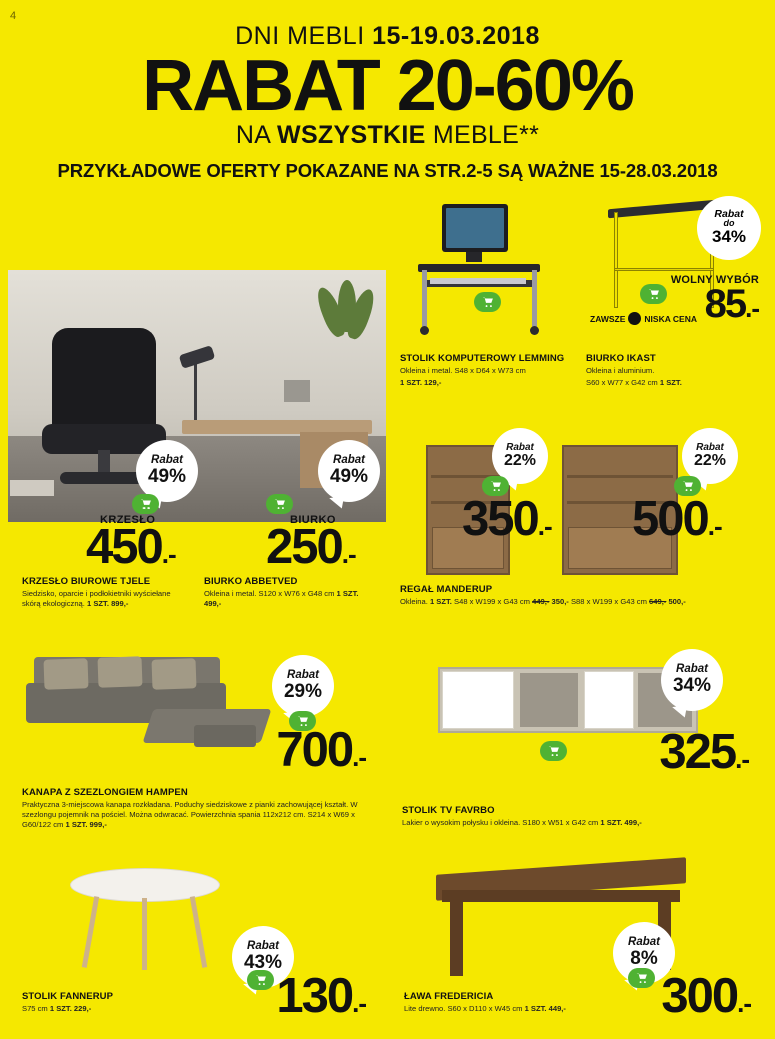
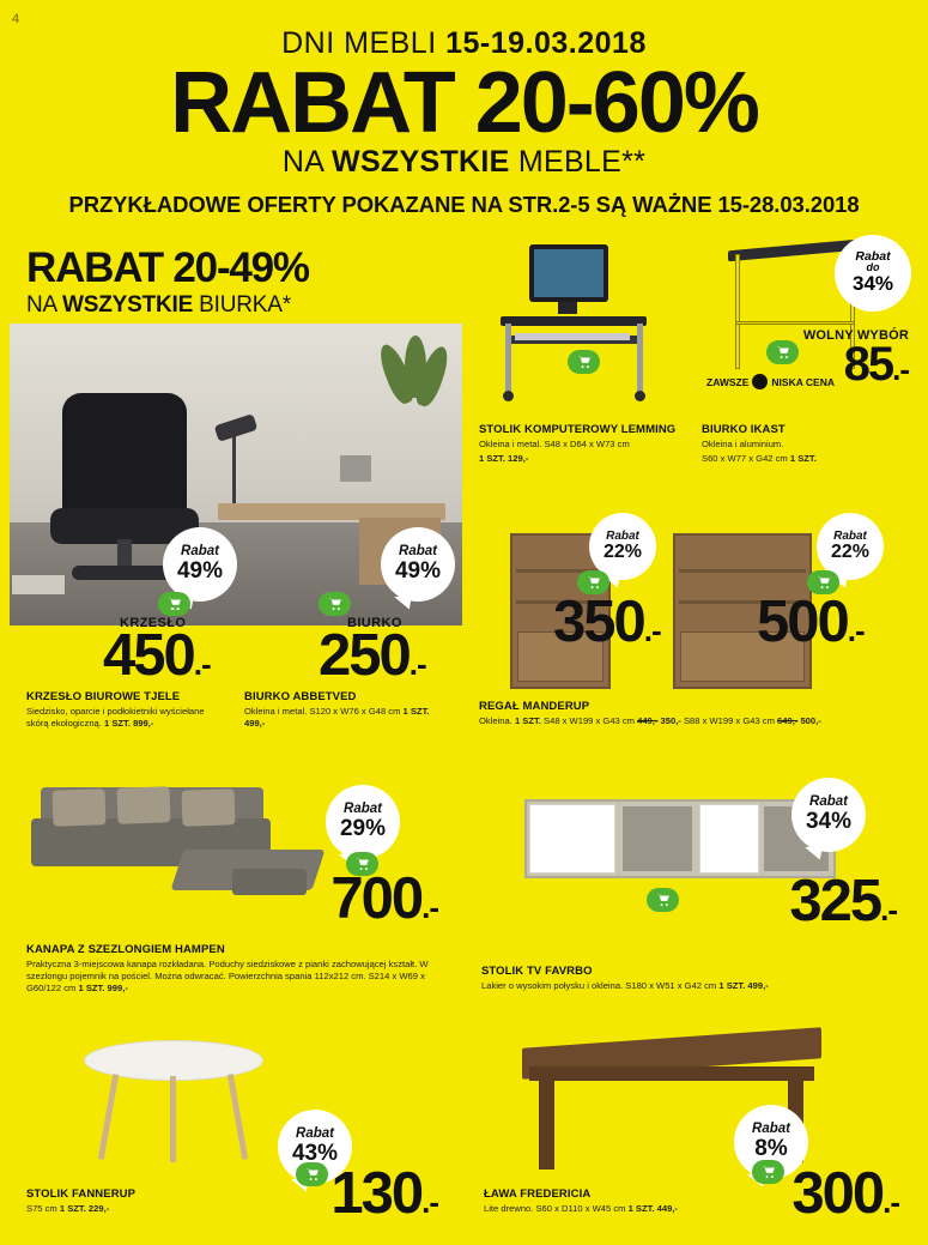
  4
  DNI MEBLI 15-19.03.2018
  RABAT 20-60%
  NA WSZYSTKIE MEBLE**
  PRZYKŁADOWE OFERTY POKAZANE NA STR.2-5 SĄ WAŻNE 15-28.03.2018
+ RABAT 20-49%
+ NA WSZYSTKIE BIURKA*
  Rabat
  49%
  Rabat
  49%
  KRZESŁO
  BIURKO
  450.-
  250.-
  KRZESŁO BIUROWE TJELE
  Siedzisko, oparcie i podłokietniki wyściełane skórą ekologiczną. 1 SZT. 899,-
  BIURKO ABBETVED
  Okleina i metal. S120 x W76 x G48 cm 1 SZT. 499,-
  Rabat
  do
  34%
  WOLNY WYBÓR
  85.-
  ZAWSZE
  NISKA CENA
  STOLIK KOMPUTEROWY LEMMING
  Okleina i metal. S48 x D64 x W73 cm
  1 SZT. 129,-
  BIURKO IKAST
  Okleina i aluminium.
  S60 x W77 x G42 cm 1 SZT.
  Rabat
  22%
  Rabat
  22%
  350.-
  500.-
  REGAŁ MANDERUP
  Okleina. 1 SZT. S48 x W199 x G43 cm 449,- 350,- S88 x W199 x G43 cm 649,- 500,-
  Rabat
  29%
  700.-
  KANAPA Z SZEZLONGIEM HAMPEN
  Praktyczna 3-miejscowa kanapa rozkładana. Poduchy siedziskowe z pianki zachowującej kształt. W szezlongu pojemnik na pościel. Można odwracać. Powierzchnia spania 112x212 cm. S214 x W69 x G60/122 cm 1 SZT. 999,-
  Rabat
  34%
  325.-
  STOLIK TV FAVRBO
  Lakier o wysokim połysku i okleina. S180 x W51 x G42 cm 1 SZT. 499,-
  Rabat
  43%
  130.-
  STOLIK FANNERUP
  S75 cm 1 SZT. 229,-
  Rabat
  8%
  300.-
  ŁAWA FREDERICIA
  Lite drewno. S60 x D110 x W45 cm 1 SZT. 449,-
